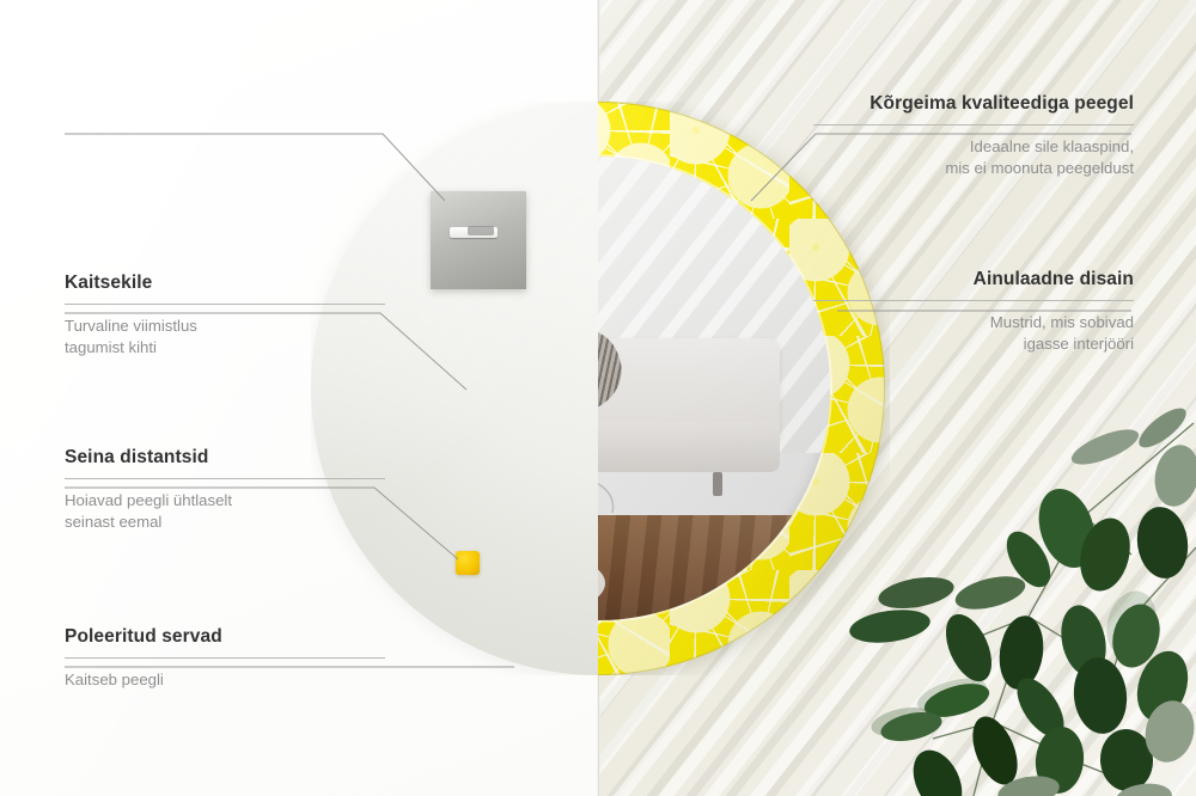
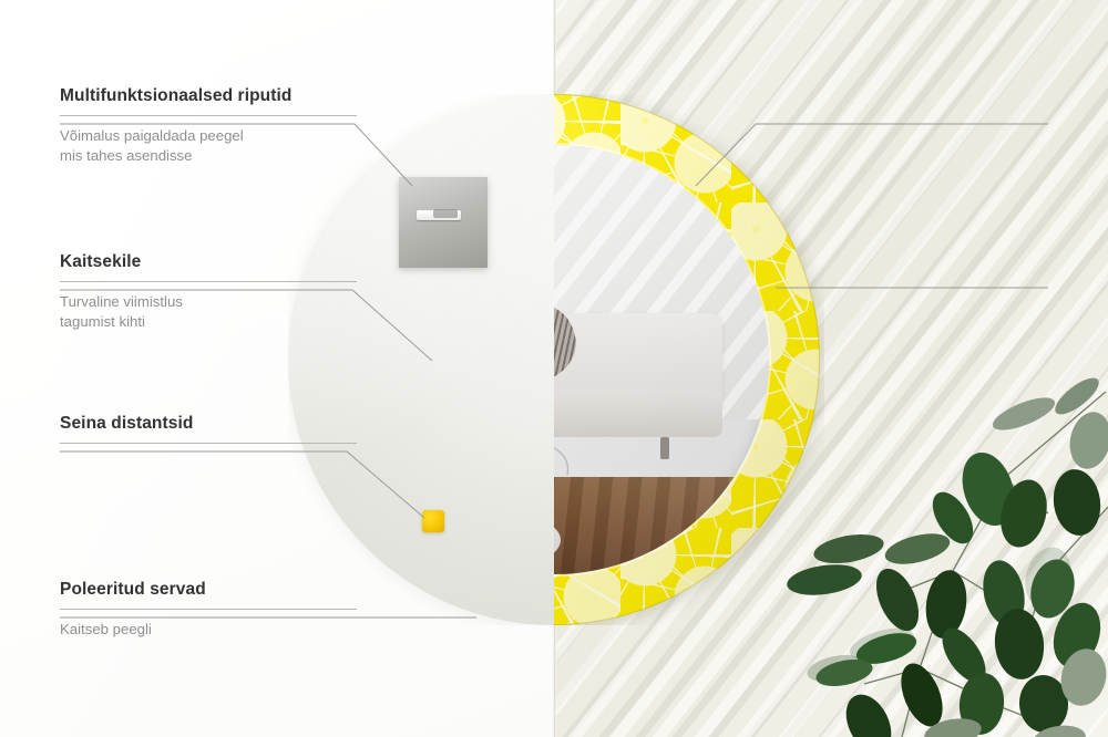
+ Multifunktsionaalsed riputid
+ Võimalus paigaldada peegel
+ mis tahes asendisse
  Kaitsekile
  Turvaline viimistlus
  tagumist kihti
  Seina distantsid
- Hoiavad peegli ühtlaselt
- seinast eemal
  Poleeritud servad
  Kaitseb peegli
- Kõrgeima kvaliteediga peegel
- Ideaalne sile klaaspind,
- mis ei moonuta peegeldust
- Ainulaadne disain
- Mustrid, mis sobivad
- igasse interjööri
